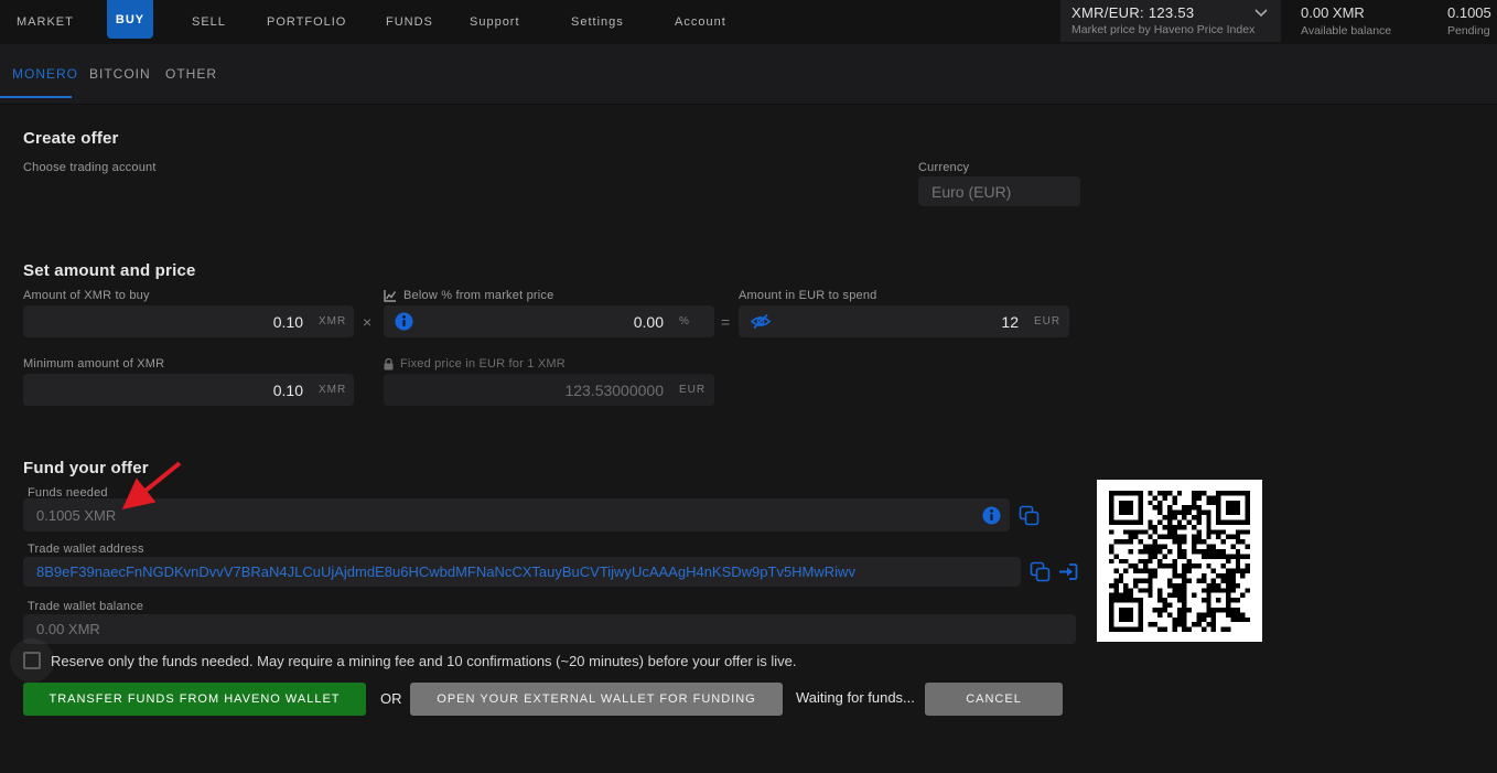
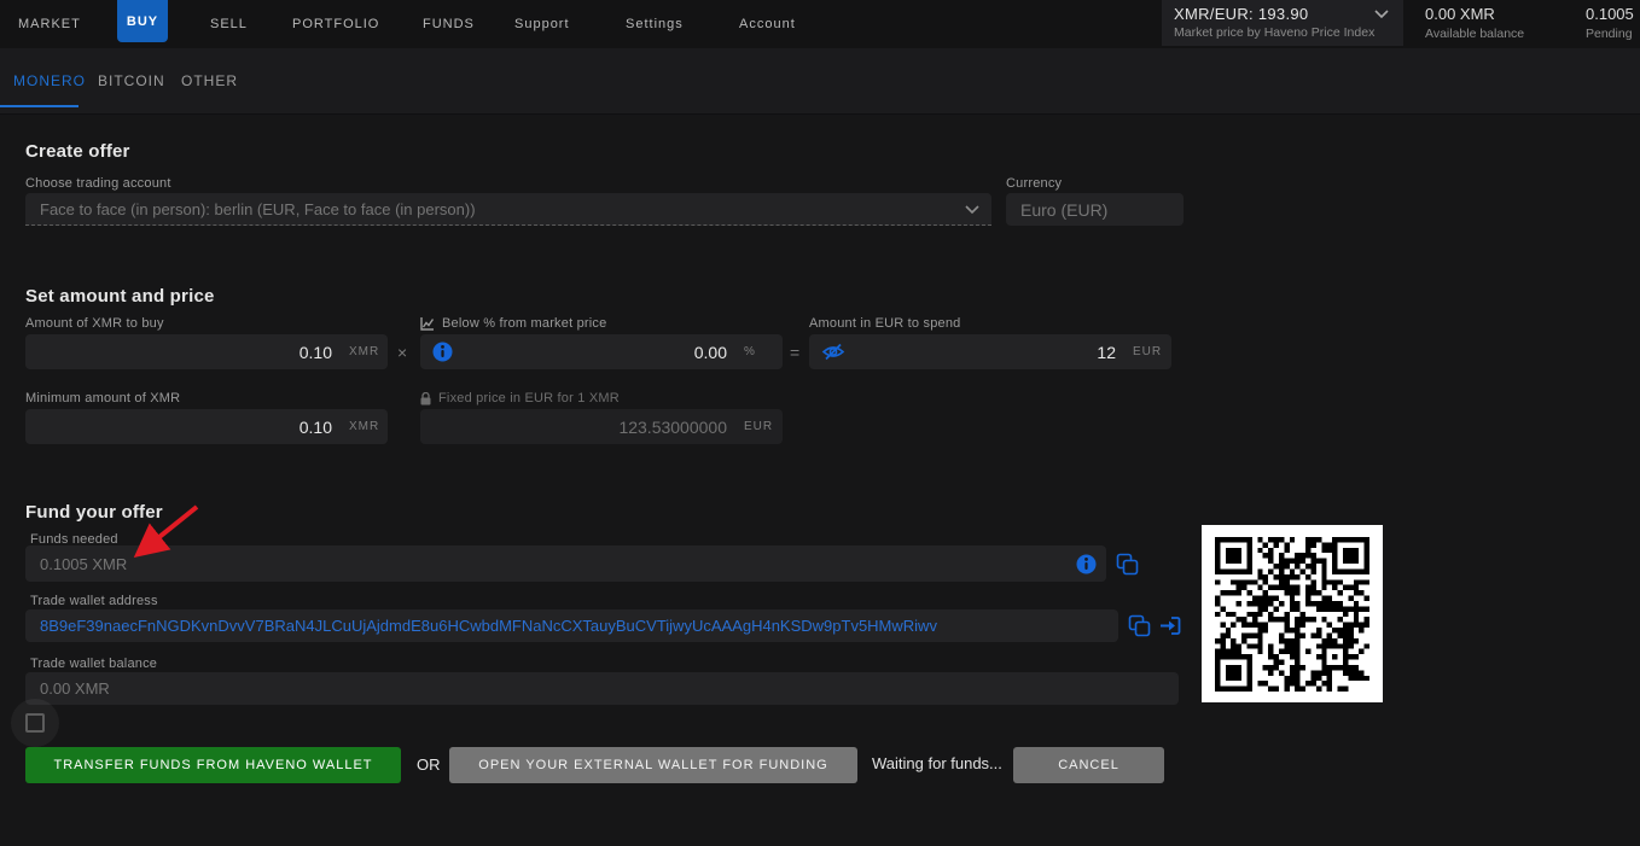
  MARKET
  BUY
  SELL
  PORTFOLIO
  FUNDS
  Support
  Settings
  Account
- XMR/EUR: 123.53
+ XMR/EUR: 193.90
  Market price by Haveno Price Index
  0.00 XMR
  Available balance
  0.1005
  Pending
  MONERO
  BITCOIN
  OTHER
  Create offer
  Choose trading account
+ Face to face (in person): berlin (EUR, Face to face (in person))
  Currency
  Euro (EUR)
  Set amount and price
  Amount of XMR to buy
  Below % from market price
  Amount in EUR to spend
  0.10
  XMR
  ×
  0.00
  %
  =
  12
  EUR
  Minimum amount of XMR
  0.10
  XMR
  Fixed price in EUR for 1 XMR
  123.53000000
  EUR
  Fund your offer
  Funds needed
  0.1005 XMR
  Trade wallet address
  8B9eF39naecFnNGDKvnDvvV7BRaN4JLCuUjAjdmdE8u6HCwbdMFNaNcCXTauyBuCVTijwyUcAAAgH4nKSDw9pTv5HMwRiwv
  Trade wallet balance
  0.00 XMR
- Reserve only the funds needed. May require a mining fee and 10 confirmations (~20 minutes) before your offer is live.
  TRANSFER FUNDS FROM HAVENO WALLET
  OR
  OPEN YOUR EXTERNAL WALLET FOR FUNDING
  Waiting for funds...
  CANCEL
